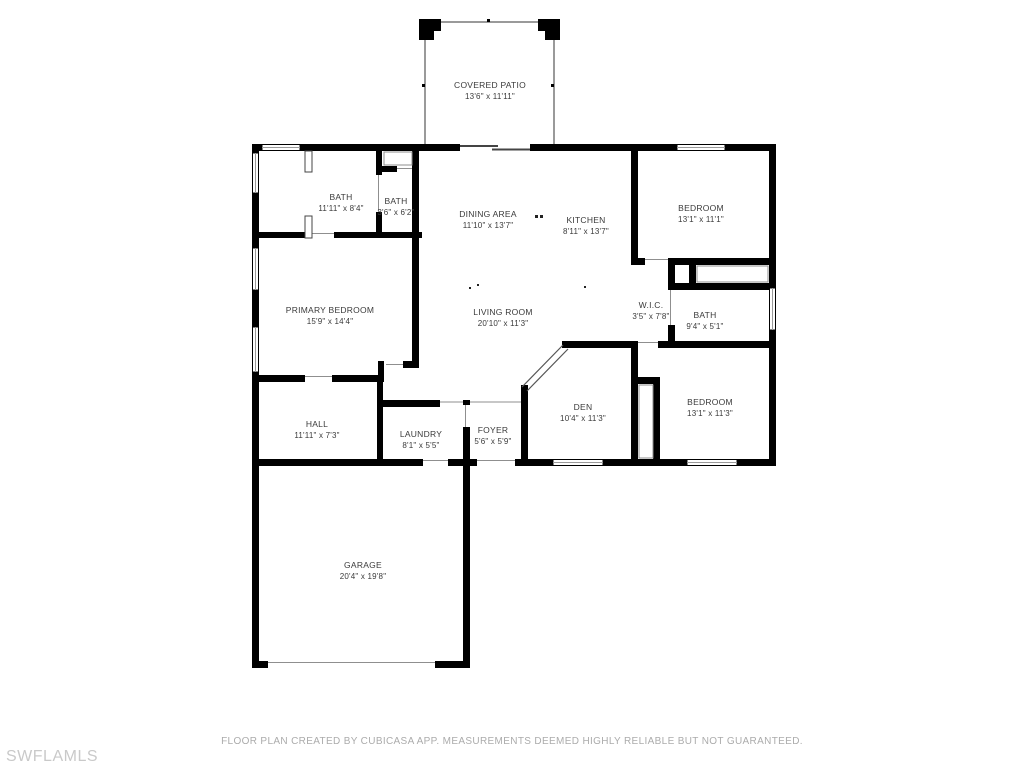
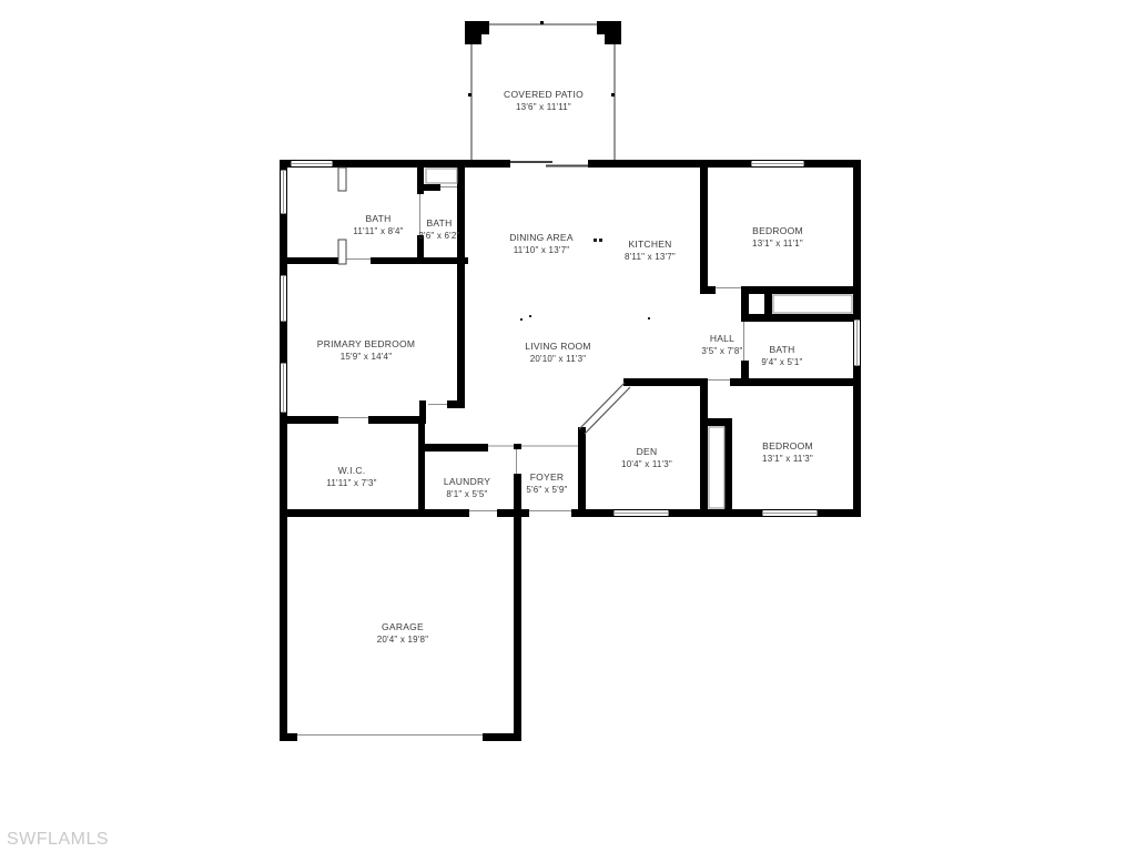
  COVERED PATIO
  13'6" x 11'11"
  BATH
  11'11" x 8'4"
  BATH
  3'6" x 6'2"
  DINING AREA
  11'10" x 13'7"
  KITCHEN
  8'11" x 13'7"
  BEDROOM
  13'1" x 11'1"
  PRIMARY BEDROOM
  15'9" x 14'4"
  LIVING ROOM
  20'10" x 11'3"
- W.I.C.
+ HALL
  3'5" x 7'8"
  BATH
  9'4" x 5'1"
- HALL
+ W.I.C.
  11'11" x 7'3"
  LAUNDRY
  8'1" x 5'5"
  FOYER
  5'6" x 5'9"
  DEN
  10'4" x 11'3"
  BEDROOM
  13'1" x 11'3"
  GARAGE
  20'4" x 19'8"
- FLOOR PLAN CREATED BY CUBICASA APP. MEASUREMENTS DEEMED HIGHLY RELIABLE BUT NOT GUARANTEED.
  SWFLAMLS
